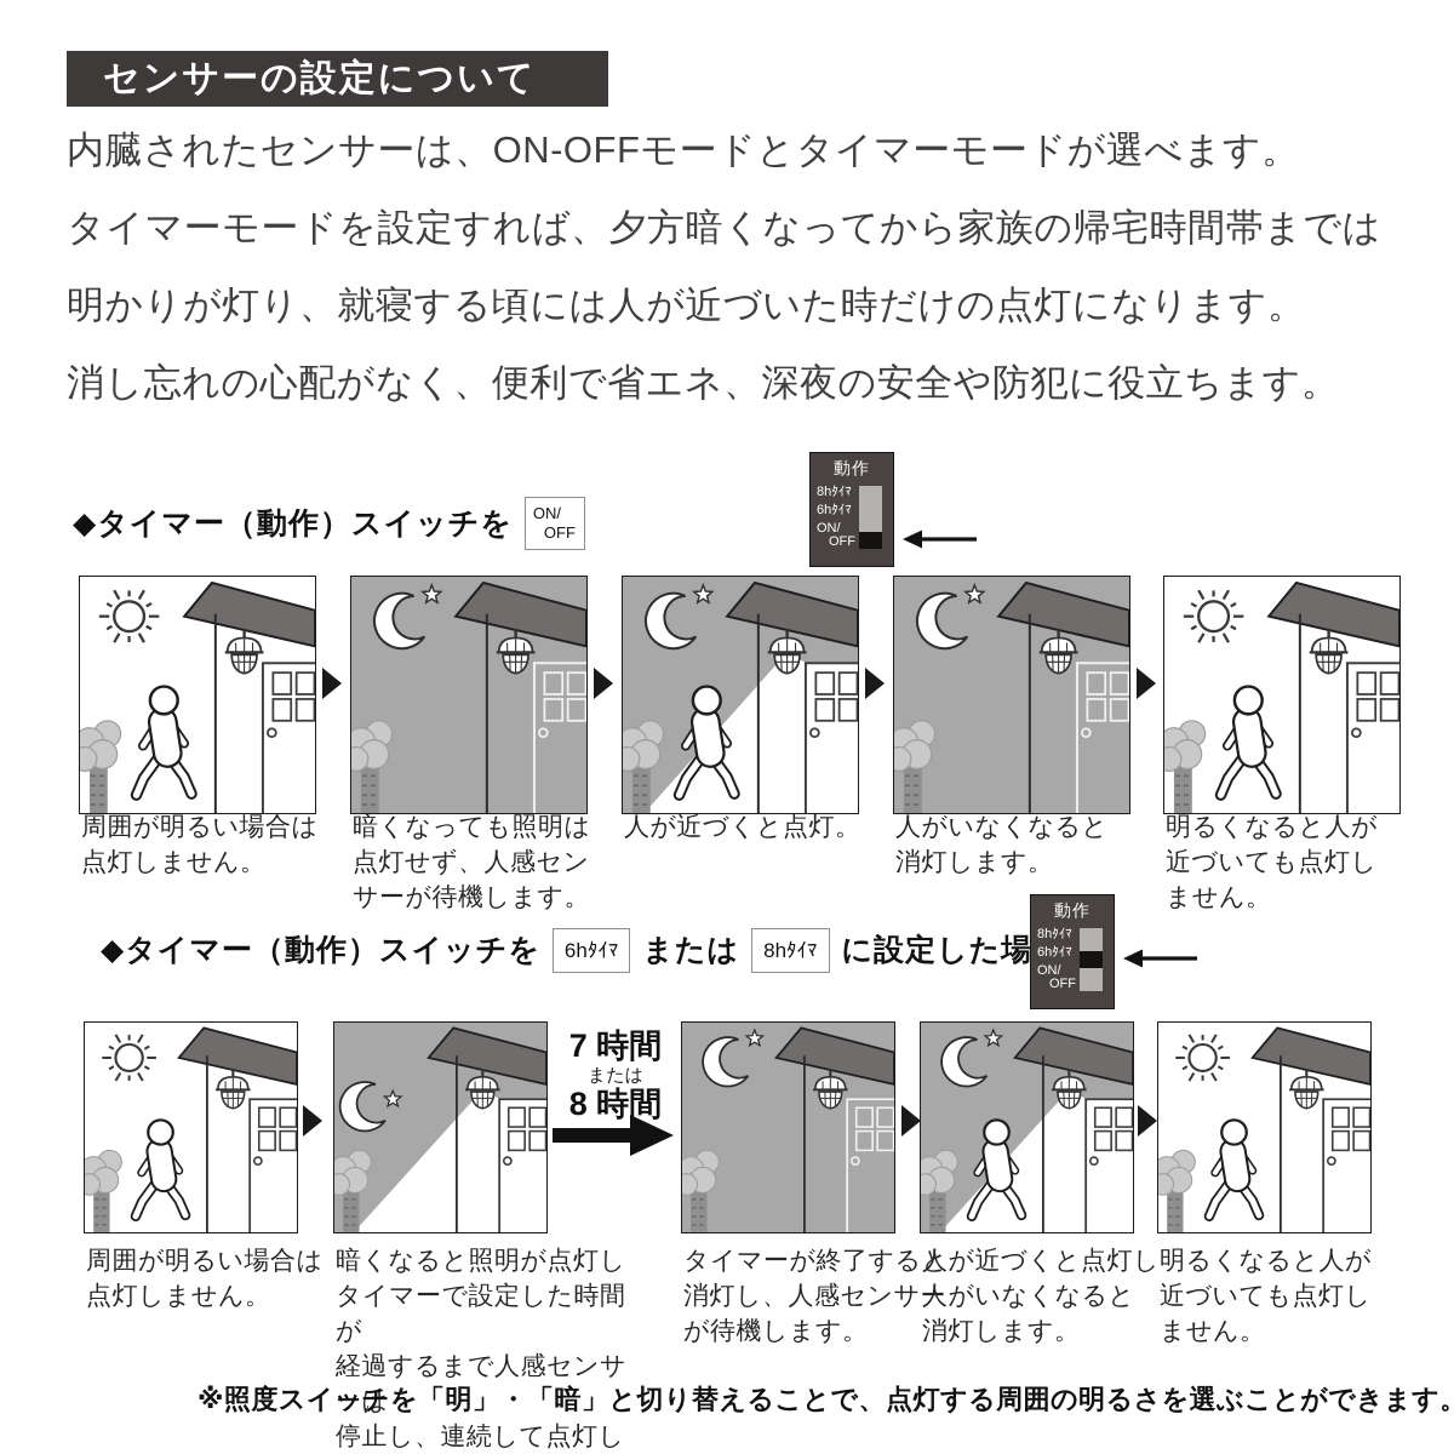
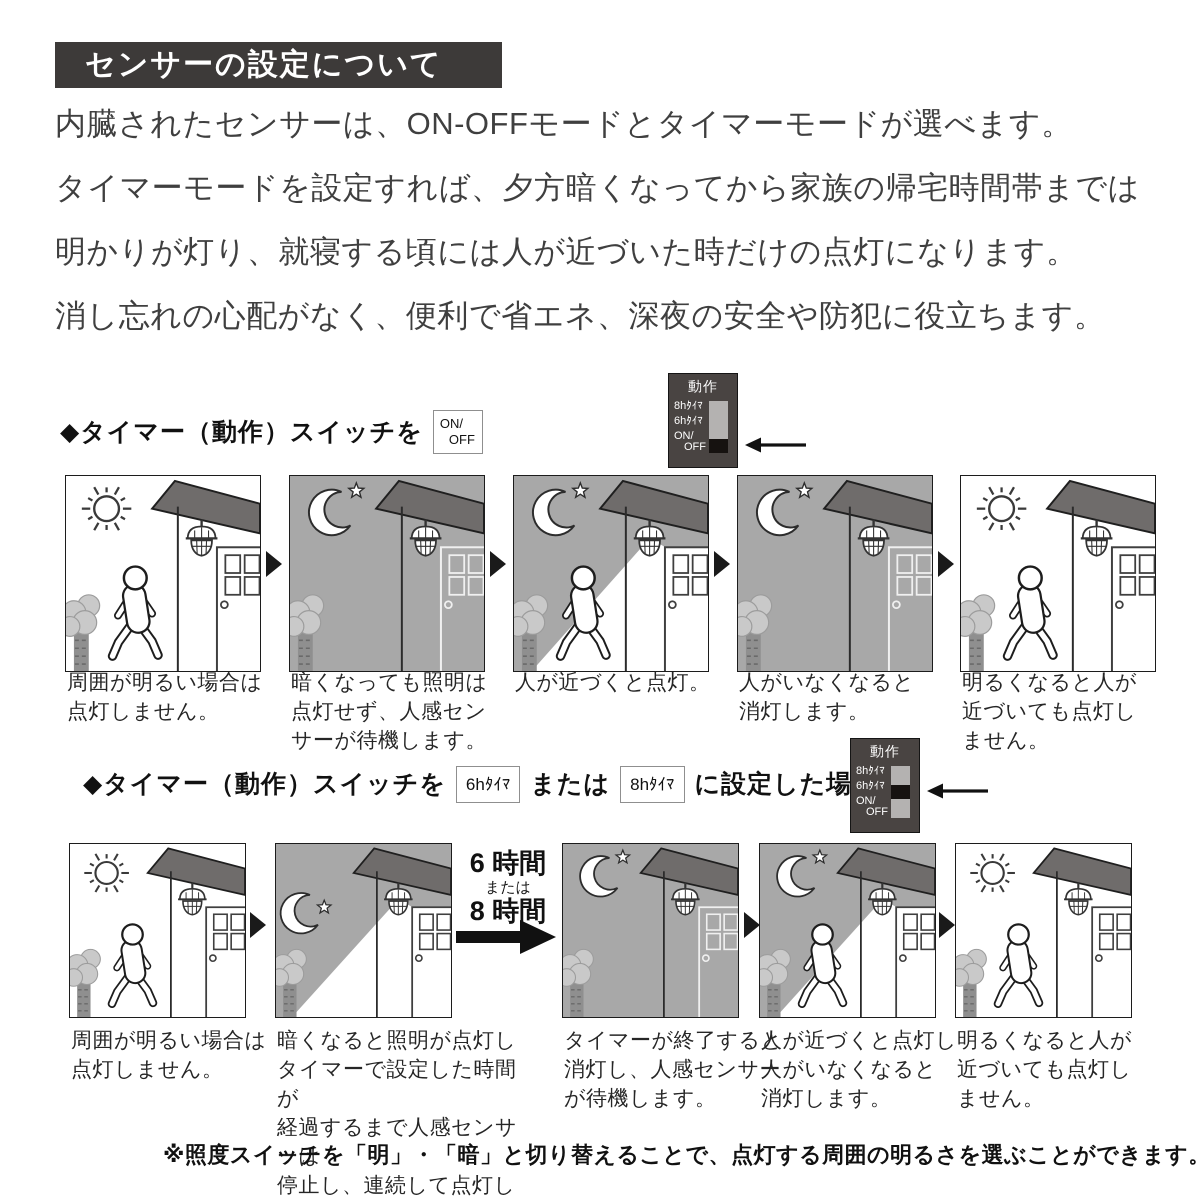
  センサーの設定について
  内臓されたセンサーは、ON-OFFモードとタイマーモードが選べます。
  タイマーモードを設定すれば、夕方暗くなってから家族の帰宅時間帯までは
  明かりが灯り、就寝する頃には人が近づいた時だけの点灯になります。
  消し忘れの心配がなく、便利で省エネ、深夜の安全や防犯に役立ちます。
  ◆タイマー（動作）スイッチを
  ON/
  OFF
  動作
  8hﾀｲﾏ
  6hﾀｲﾏ
  ON/
  OFF
  周囲が明るい場合は
  点灯しません。
  暗くなっても照明は
  点灯せず、人感セン
  サーが待機します。
  人が近づくと点灯。
  人がいなくなると
  消灯します。
  明るくなると人が
  近づいても点灯し
  ません。
  ◆タイマー（動作）スイッチを
  6hﾀｲﾏ
  または
  8hﾀｲﾏ
  に設定した場
  動作
  8hﾀｲﾏ
  6hﾀｲﾏ
  ON/
  OFF
  周囲が明るい場合は
  点灯しません。
  暗くなると照明が点灯し
  タイマーで設定した時間が
  経過するまで人感センサーは
  停止し、連続して点灯し
  タイマーが終了すると
  消灯し、人感センサー
  が待機します。
  人が近づくと点灯し
  人がいなくなると
  消灯します。
  明るくなると人が
  近づいても点灯し
  ません。
- 7 時間
+ 6 時間
  または
  8 時間
  ※照度スイッチを「明」・「暗」と切り替えることで、点灯する周囲の明るさを選ぶことができます
